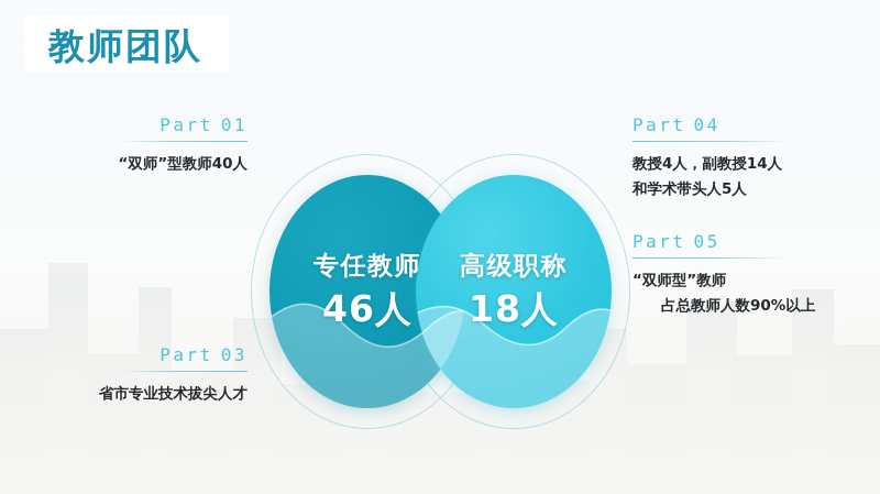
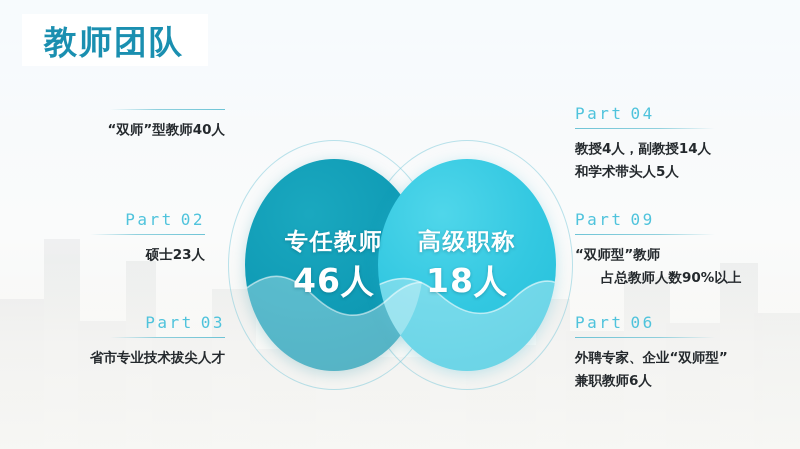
  教师团队
  专任教师
  46人
  高级职称
  18人
- Part 01
  “双师”型教师40人
+ Part 02
+ 硕士23人
  Part 03
  省市专业技术拔尖人才
  Part 04
  教授4人，副教授14人
  和学术带头人5人
- Part 05
+ Part 09
  “双师型”教师
  占总教师人数90%以上
+ Part 06
+ 外聘专家、企业“双师型”
+ 兼职教师6人
